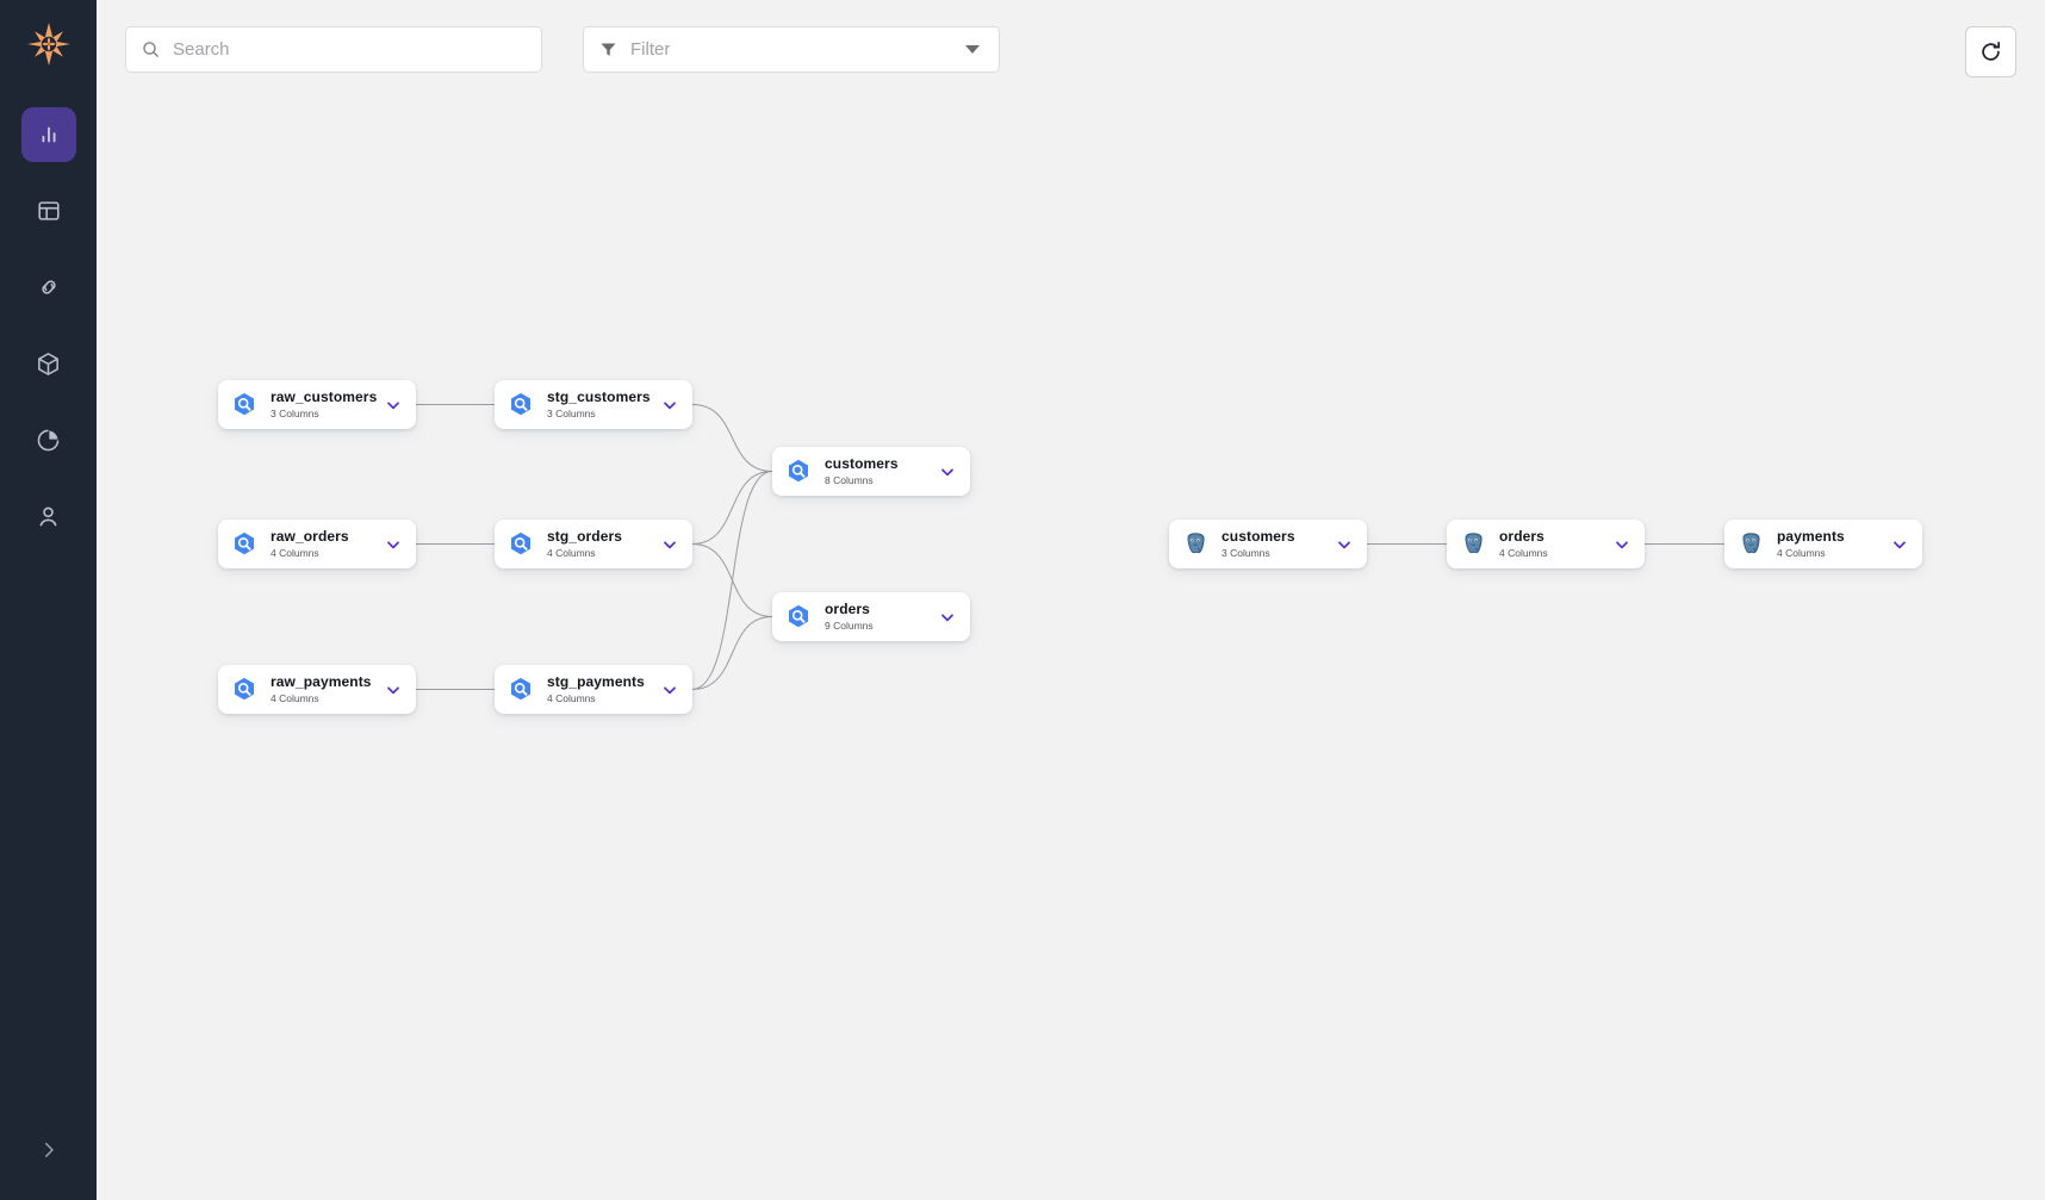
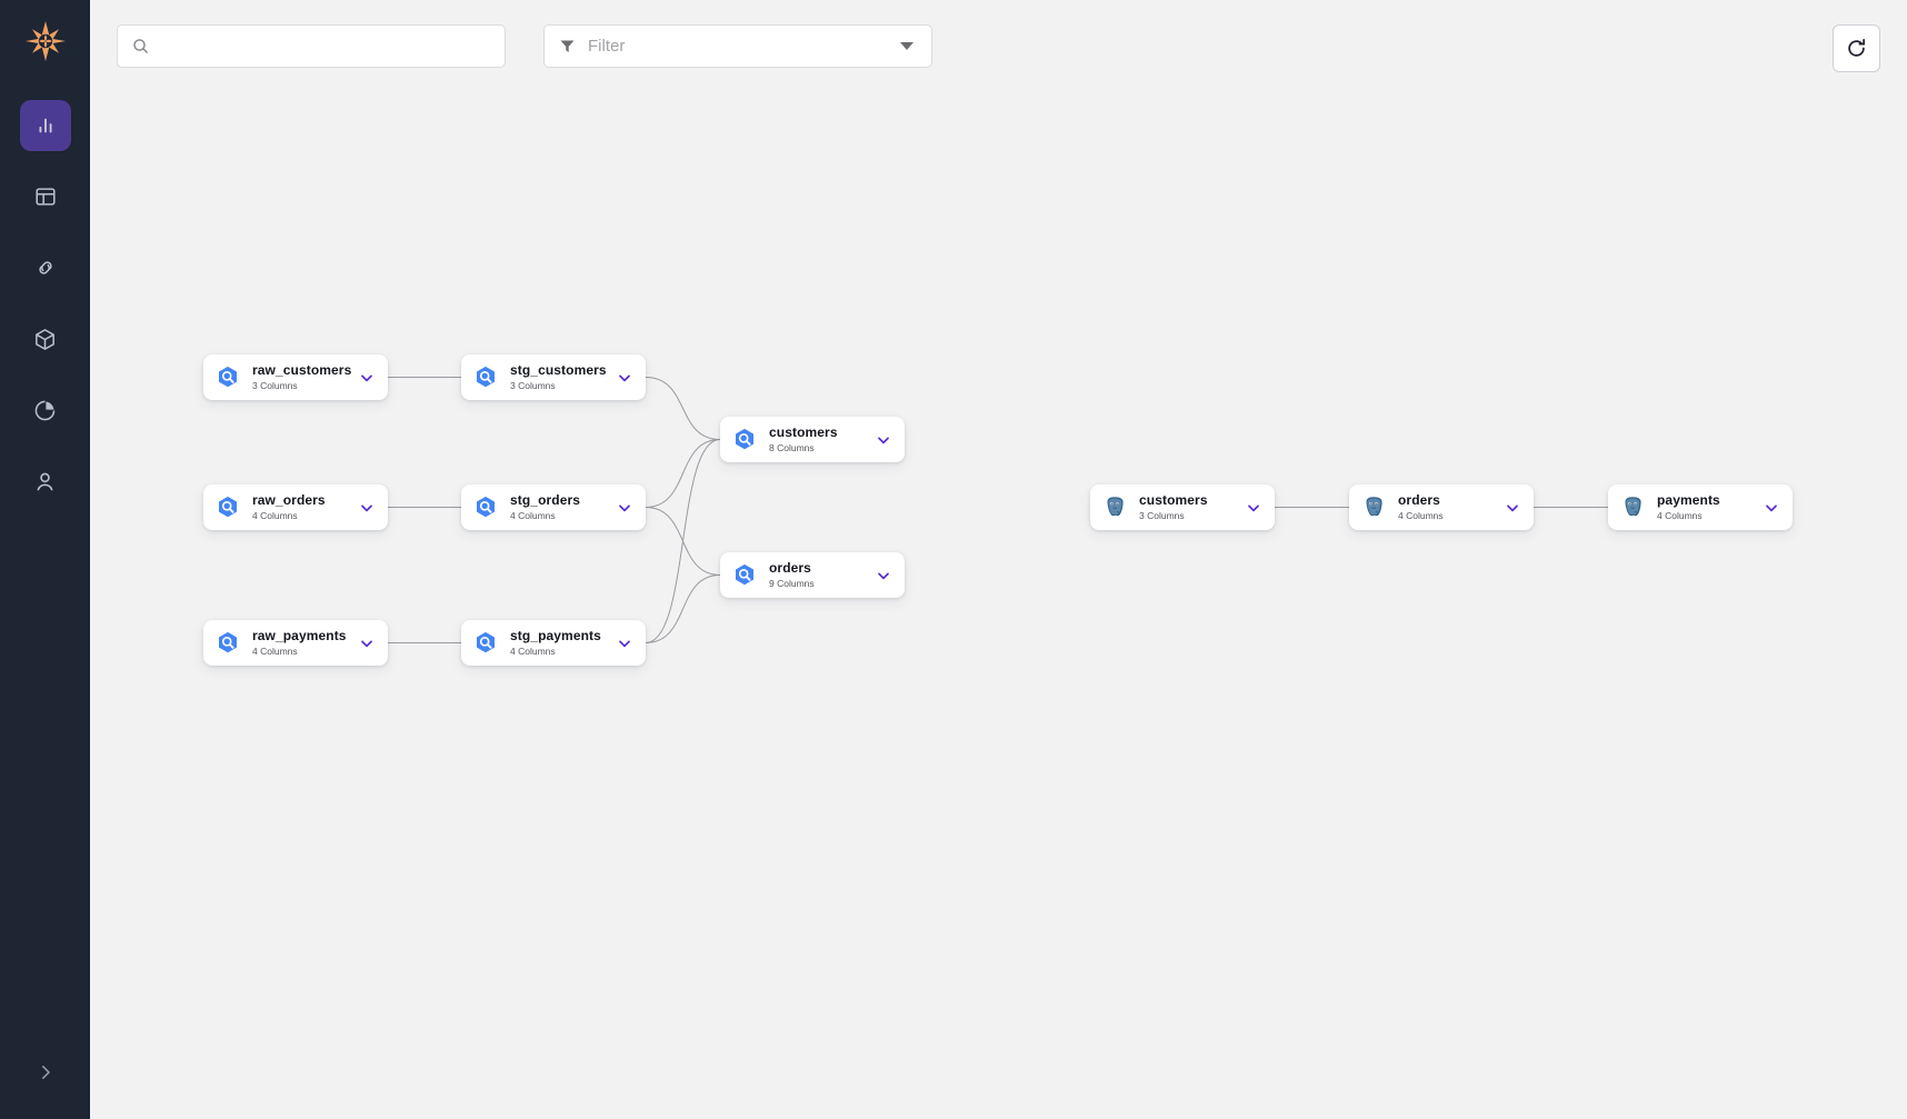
  raw_customers
  3 Columns
  raw_orders
  4 Columns
  raw_payments
  4 Columns
  stg_customers
  3 Columns
  stg_orders
  4 Columns
  stg_payments
  4 Columns
  customers
  8 Columns
  orders
  9 Columns
  customers
  3 Columns
  orders
  4 Columns
  payments
  4 Columns
- Search
  Filter
